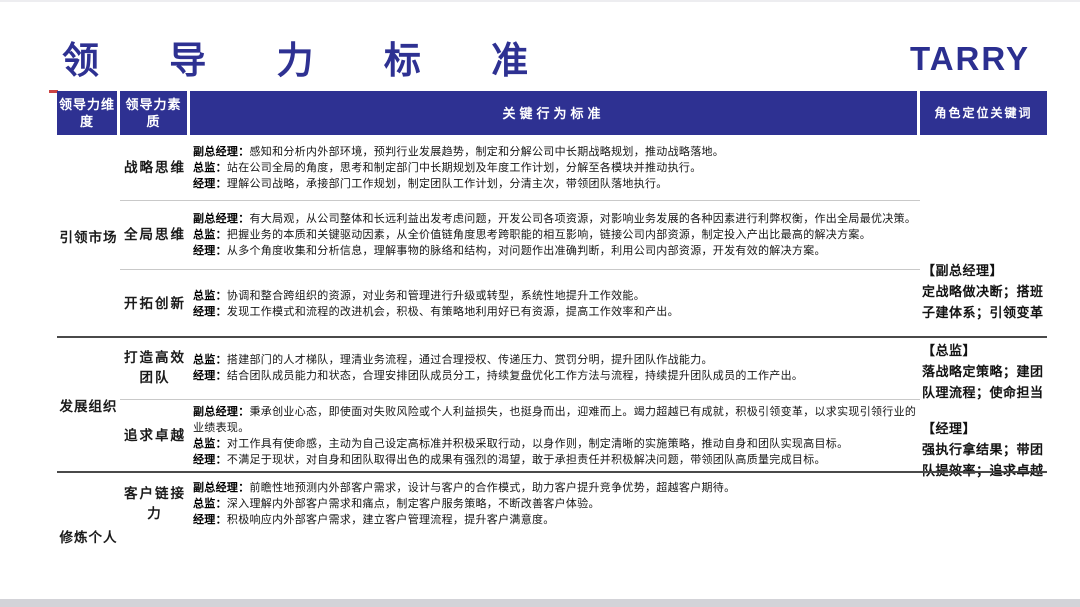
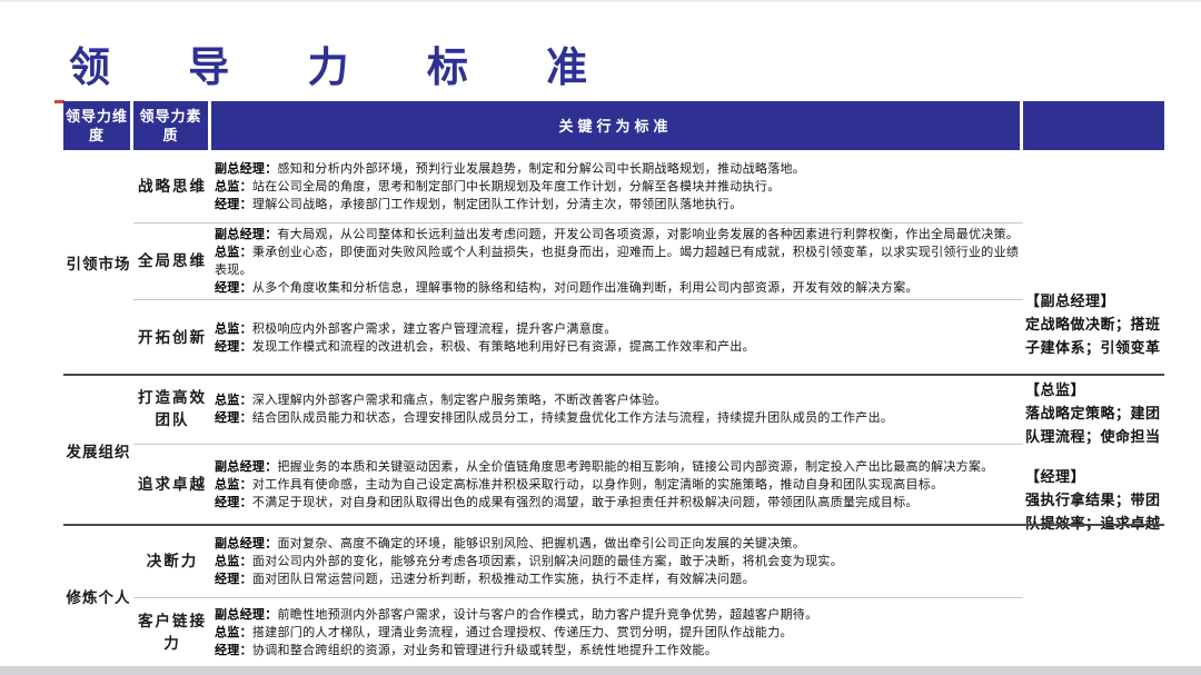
  领 导 力 标 准
- TARRY
  领导力维度
  领导力素质
  关键行为标准
- 角色定位关键词
  引领市场
  战略思维
  副总经理：感知和分析内外部环境，预判行业发展趋势，制定和分解公司中长期战略规划，推动战略落地。
  总监：站在公司全局的角度，思考和制定部门中长期规划及年度工作计划，分解至各模块并推动执行。
  经理：理解公司战略，承接部门工作规划，制定团队工作计划，分清主次，带领团队落地执行。
  全局思维
  副总经理：有大局观，从公司整体和长远利益出发考虑问题，开发公司各项资源，对影响业务发展的各种因素进行利弊权衡，作出全局最优决策。
- 总监：把握业务的本质和关键驱动因素，从全价值链角度思考跨职能的相互影响，链接公司内部资源，制定投入产出比最高的解决方案。
+ 总监：秉承创业心态，即使面对失败风险或个人利益损失，也挺身而出，迎难而上。竭力超越已有成就，积极引领变革，以求实现引领行业的业绩表现。
  经理：从多个角度收集和分析信息，理解事物的脉络和结构，对问题作出准确判断，利用公司内部资源，开发有效的解决方案。
  开拓创新
- 总监：协调和整合跨组织的资源，对业务和管理进行升级或转型，系统性地提升工作效能。
+ 总监：积极响应内外部客户需求，建立客户管理流程，提升客户满意度。
  经理：发现工作模式和流程的改进机会，积极、有策略地利用好已有资源，提高工作效率和产出。
  发展组织
  打造高效团队
- 总监：搭建部门的人才梯队，理清业务流程，通过合理授权、传递压力、赏罚分明，提升团队作战能力。
+ 总监：深入理解内外部客户需求和痛点，制定客户服务策略，不断改善客户体验。
  经理：结合团队成员能力和状态，合理安排团队成员分工，持续复盘优化工作方法与流程，持续提升团队成员的工作产出。
  追求卓越
- 副总经理：秉承创业心态，即使面对失败风险或个人利益损失，也挺身而出，迎难而上。竭力超越已有成就，积极引领变革，以求实现引领行业的业绩表现。
+ 副总经理：把握业务的本质和关键驱动因素，从全价值链角度思考跨职能的相互影响，链接公司内部资源，制定投入产出比最高的解决方案。
  总监：对工作具有使命感，主动为自己设定高标准并积极采取行动，以身作则，制定清晰的实施策略，推动自身和团队实现高目标。
  经理：不满足于现状，对自身和团队取得出色的成果有强烈的渴望，敢于承担责任并积极解决问题，带领团队高质量完成目标。
  修炼个人
+ 决断力
+ 副总经理：面对复杂、高度不确定的环境，能够识别风险、把握机遇，做出牵引公司正向发展的关键决策。
+ 总监：面对公司内外部的变化，能够充分考虑各项因素，识别解决问题的最佳方案，敢于决断，将机会变为现实。
+ 经理：面对团队日常运营问题，迅速分析判断，积极推动工作实施，执行不走样，有效解决问题。
  客户链接力
  副总经理：前瞻性地预测内外部客户需求，设计与客户的合作模式，助力客户提升竞争优势，超越客户期待。
- 总监：深入理解内外部客户需求和痛点，制定客户服务策略，不断改善客户体验。
+ 总监：搭建部门的人才梯队，理清业务流程，通过合理授权、传递压力、赏罚分明，提升团队作战能力。
- 经理：积极响应内外部客户需求，建立客户管理流程，提升客户满意度。
+ 经理：协调和整合跨组织的资源，对业务和管理进行升级或转型，系统性地提升工作效能。
  【副总经理】
  定战略做决断；搭班子建体系；引领变革
  【总监】
  落战略定策略；建团队理流程；使命担当
  【经理】
